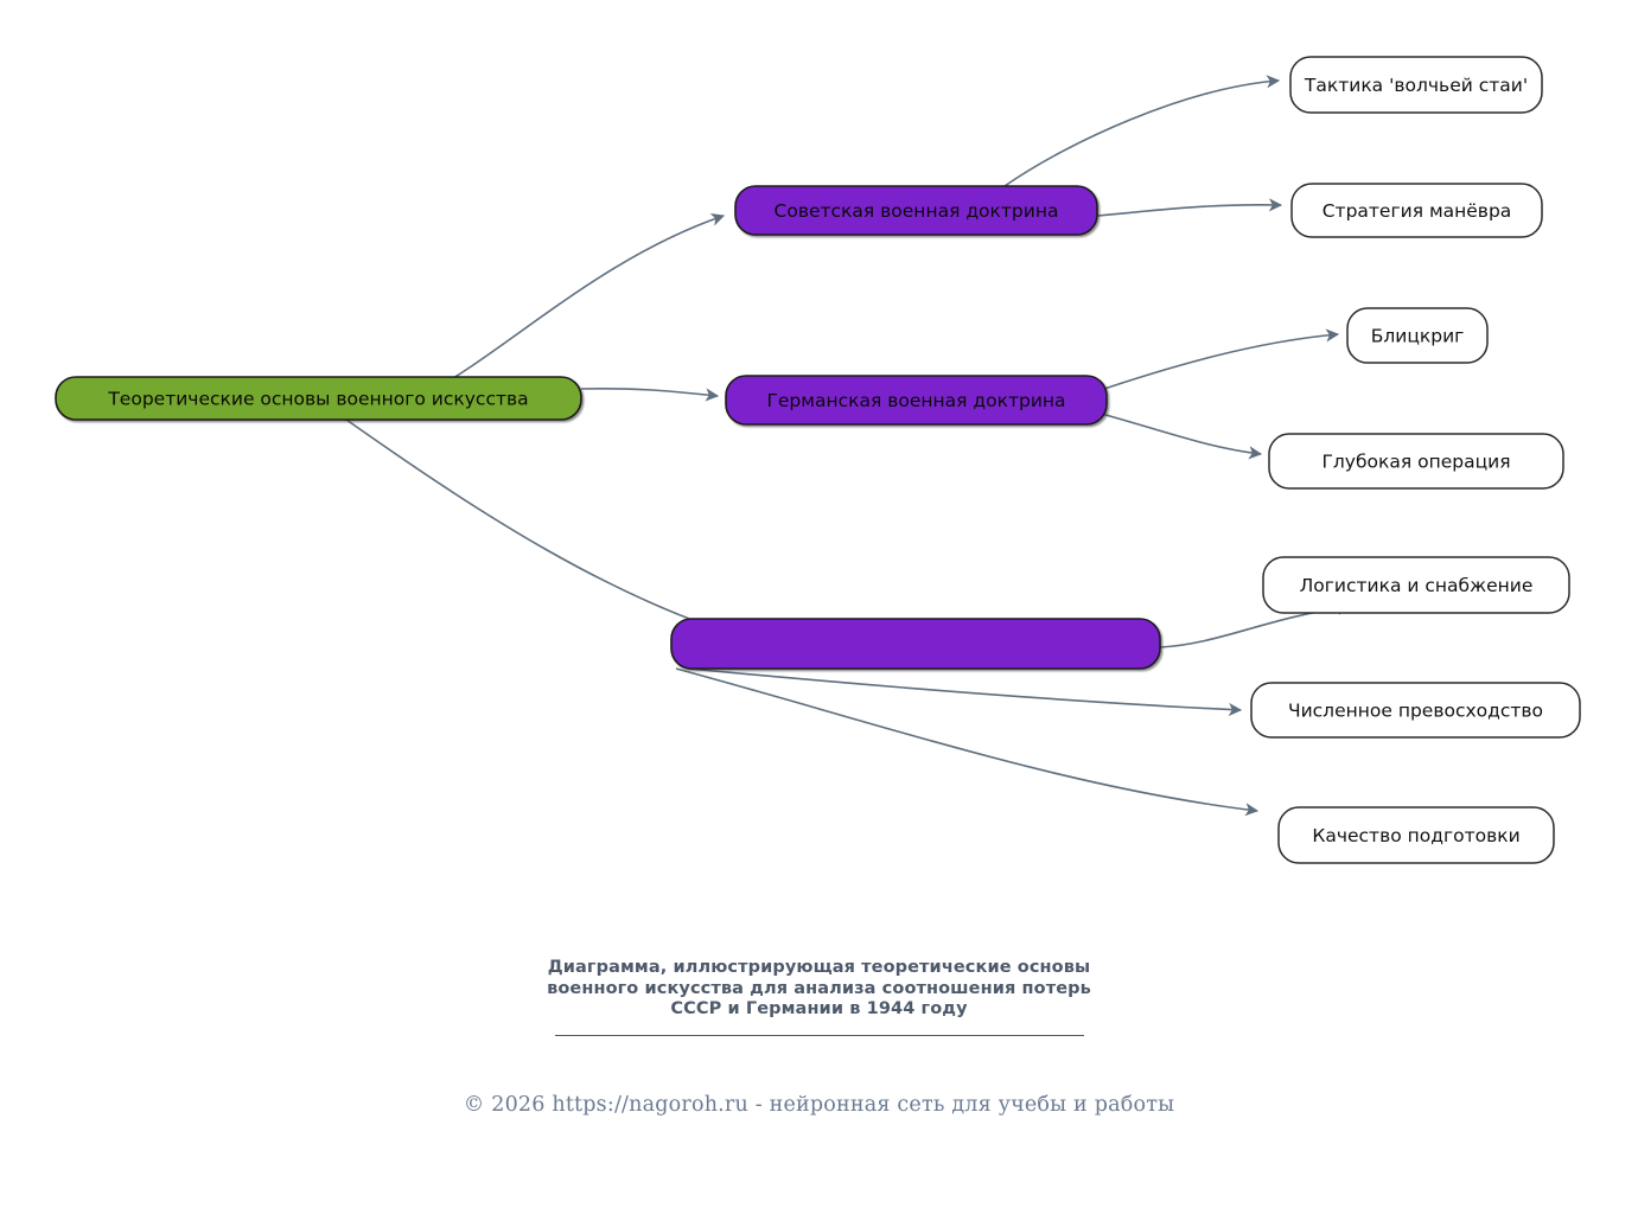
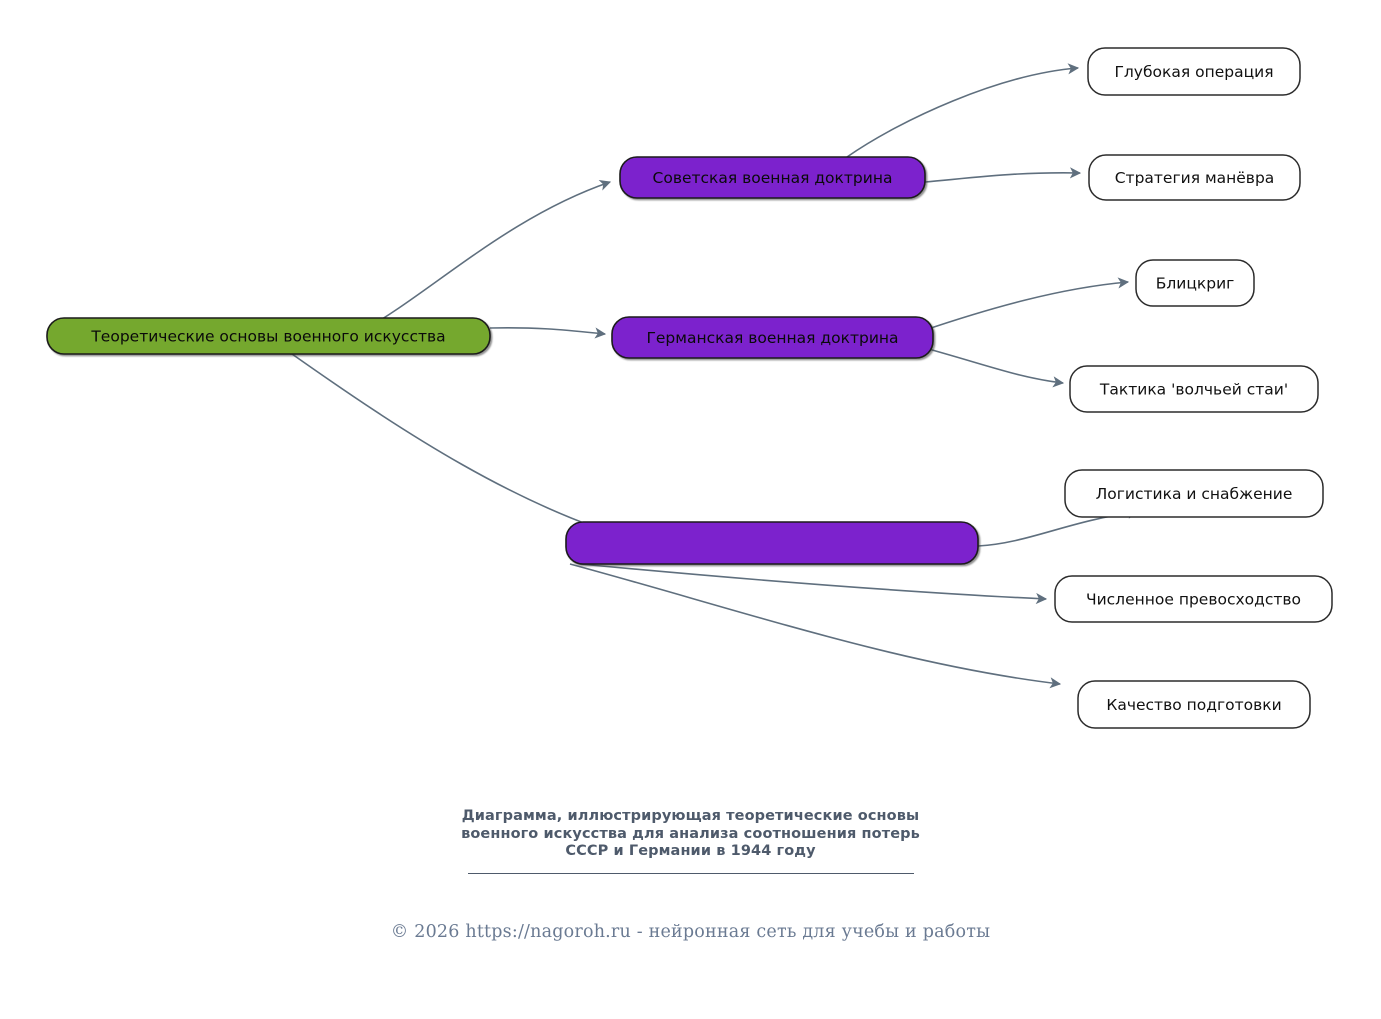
  Теоретические основы военного искусства
  Советская военная доктрина
- Тактика 'волчьей стаи'
+ Глубокая операция
  Стратегия манёвра
  Германская военная доктрина
  Блицкриг
- Глубокая операция
+ Тактика 'волчьей стаи'
  Логистика и снабжение
  Численное превосходство
  Качество подготовки
  Диаграмма, иллюстрирующая теоретические основы военного искусства для анализа соотношения потерь СССР и Германии в 1944 году
  © 2026 https://nagoroh.ru - нейронная сеть для учебы и работы
